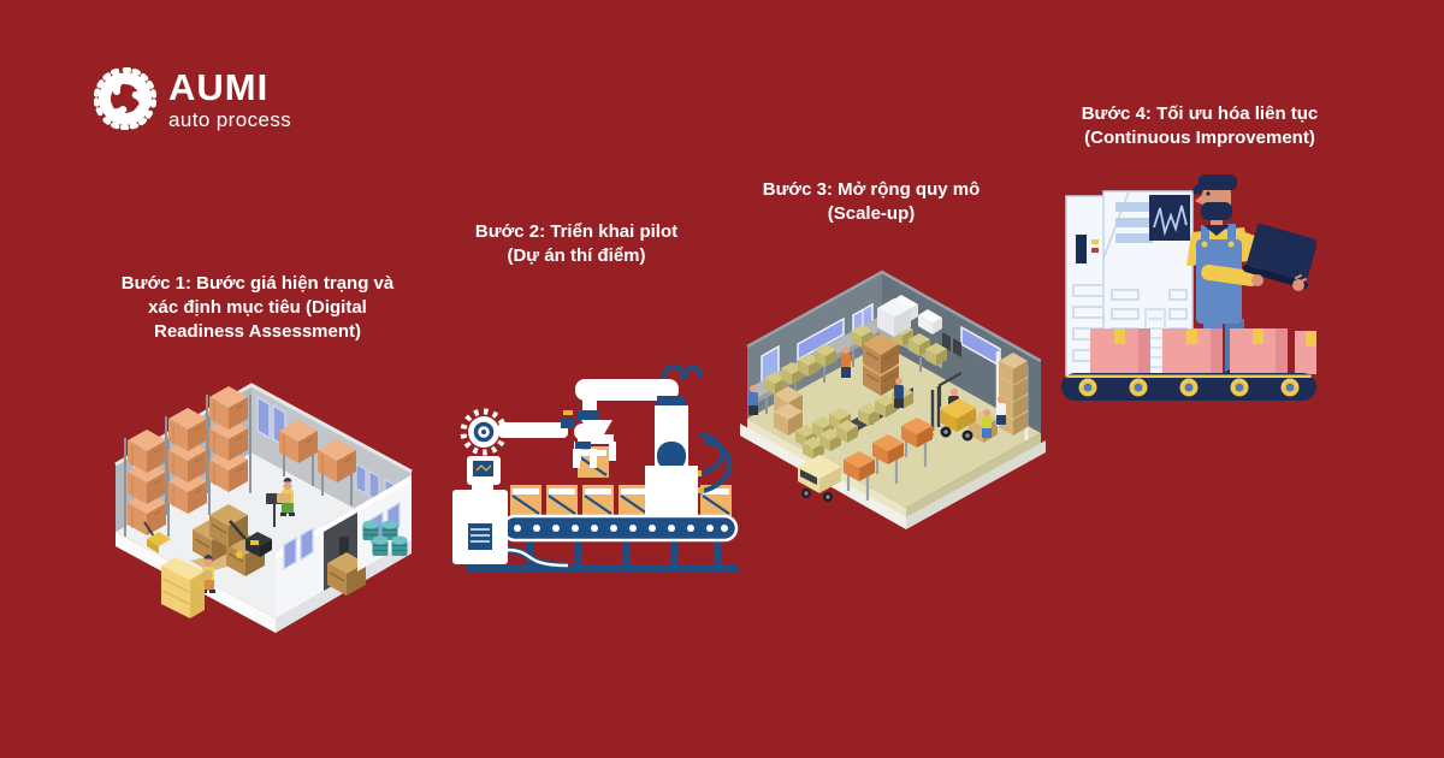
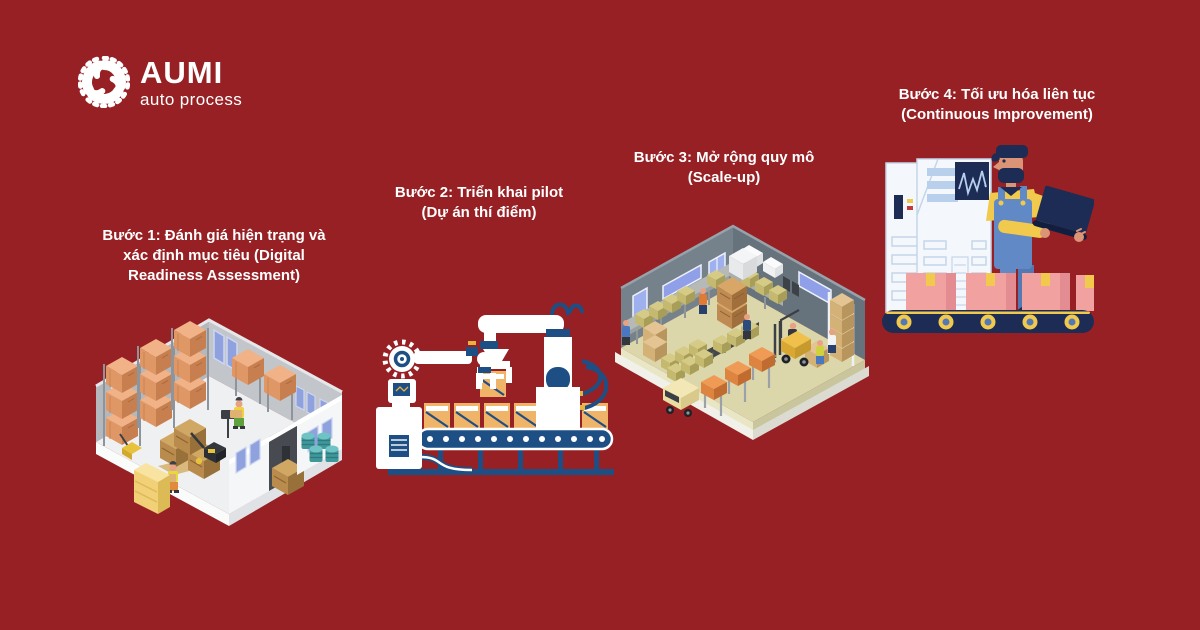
  AUMI
  auto process
- Bước 1: Bước giá hiện trạng và
+ Bước 1: Đánh giá hiện trạng và
  xác định mục tiêu (Digital
  Readiness Assessment)
  Bước 2: Triển khai pilot
  (Dự án thí điểm)
  Bước 3: Mở rộng quy mô
  (Scale-up)
  Bước 4: Tối ưu hóa liên tục
  (Continuous Improvement)
